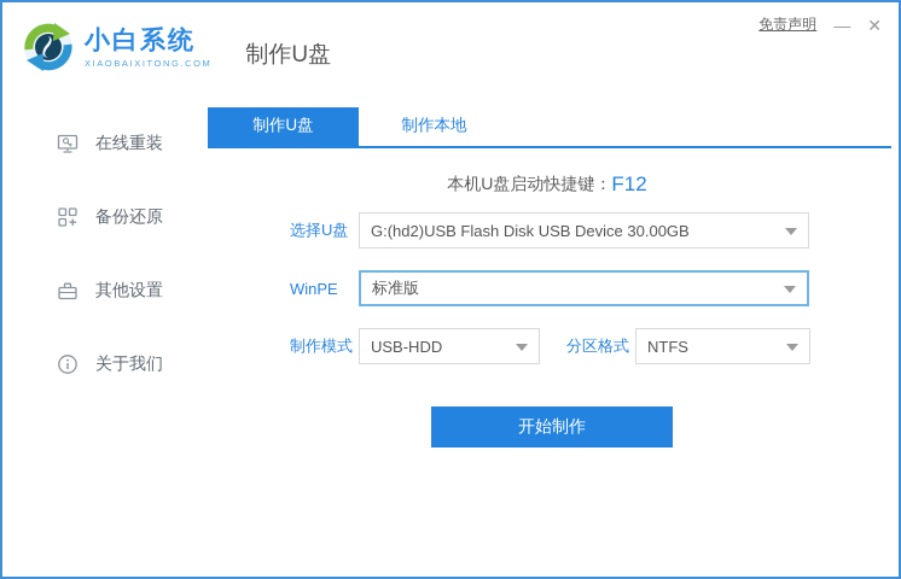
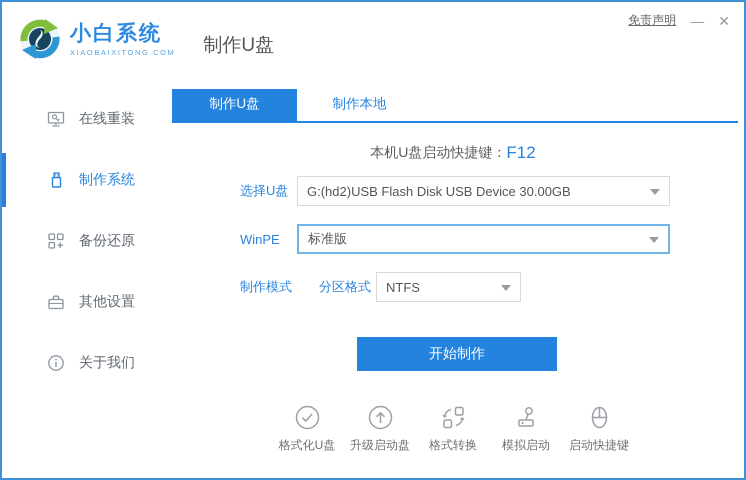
  小白系统
  XIAOBAIXITONG.COM
  制作U盘
  免责声明
  —
  ✕
  在线重装
+ 制作系统
  备份还原
  其他设置
  关于我们
  制作U盘
  制作本地
  本机U盘启动快捷键：F12
  选择U盘
  G:(hd2)USB Flash Disk USB Device 30.00GB
  WinPE
  标准版
  制作模式
- USB-HDD
  分区格式
  NTFS
  开始制作
+ 格式化U盘
+ 升级启动盘
+ 格式转换
+ 模拟启动
+ 启动快捷键
